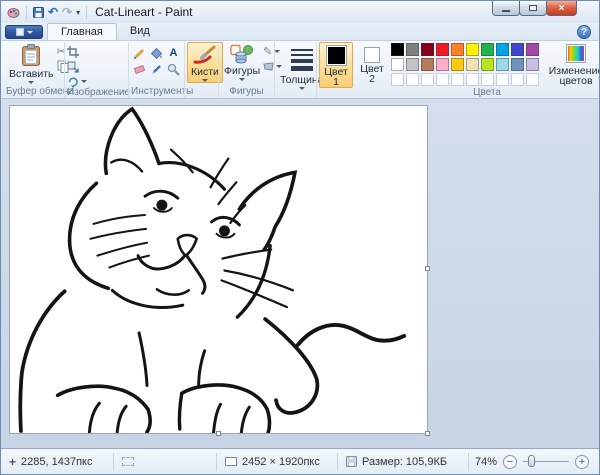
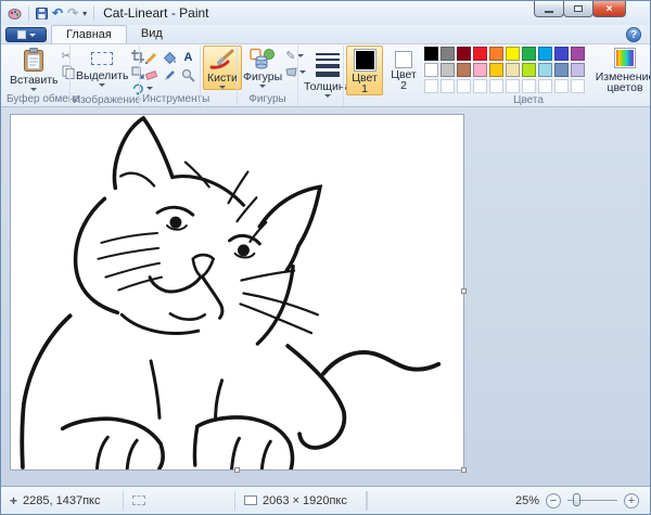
  ↶
  ↷
  ▾
  Cat-Lineart - Paint
  ×
  Главная
  Вид
  ?
  Вставить
  ✂
  Буфер обме
+ Выделить
  Изображени
  A
  Инструмен
  Кисти
  Фигуры
  ✎
  Фигуры
  Толщин
  Цвет 1
  Цвет 2
  Изменени цветов
  Цвета
  +
  2285, 1437пкс
- 2452 × 1920пкс
+ 2063 × 1920пкс
- Размер: 105,9КБ
- 74%
+ 25%
  −
  +
